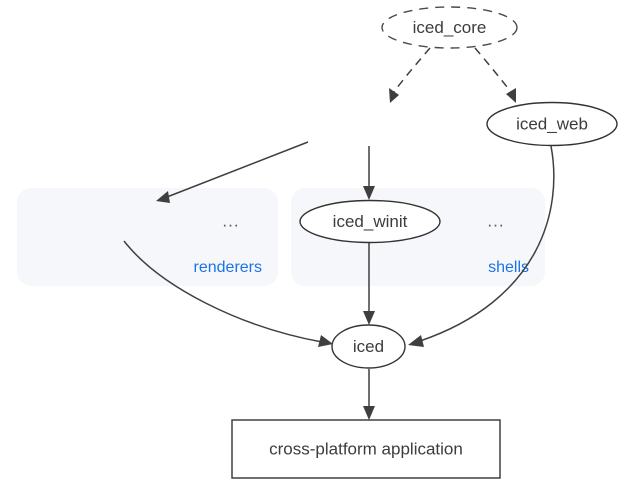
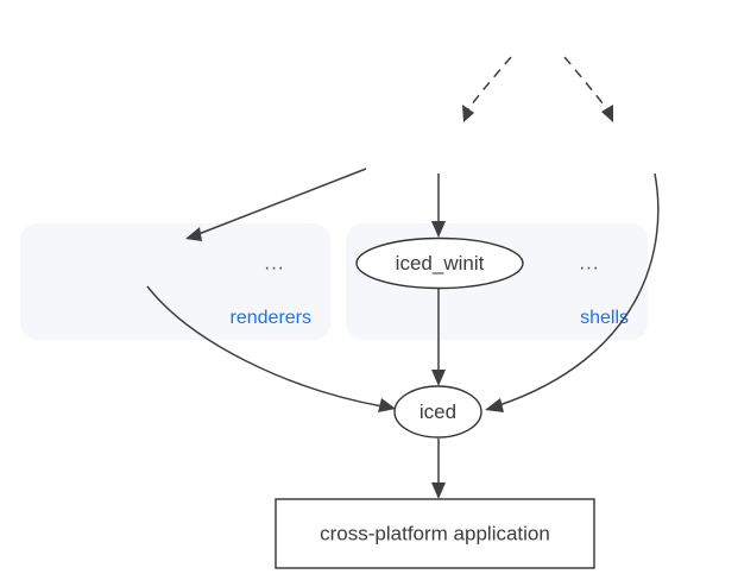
  renderers
  ...
  shell
  ...
- iced_core
- iced_web
  iced_winit
  iced
  cross-platform application
